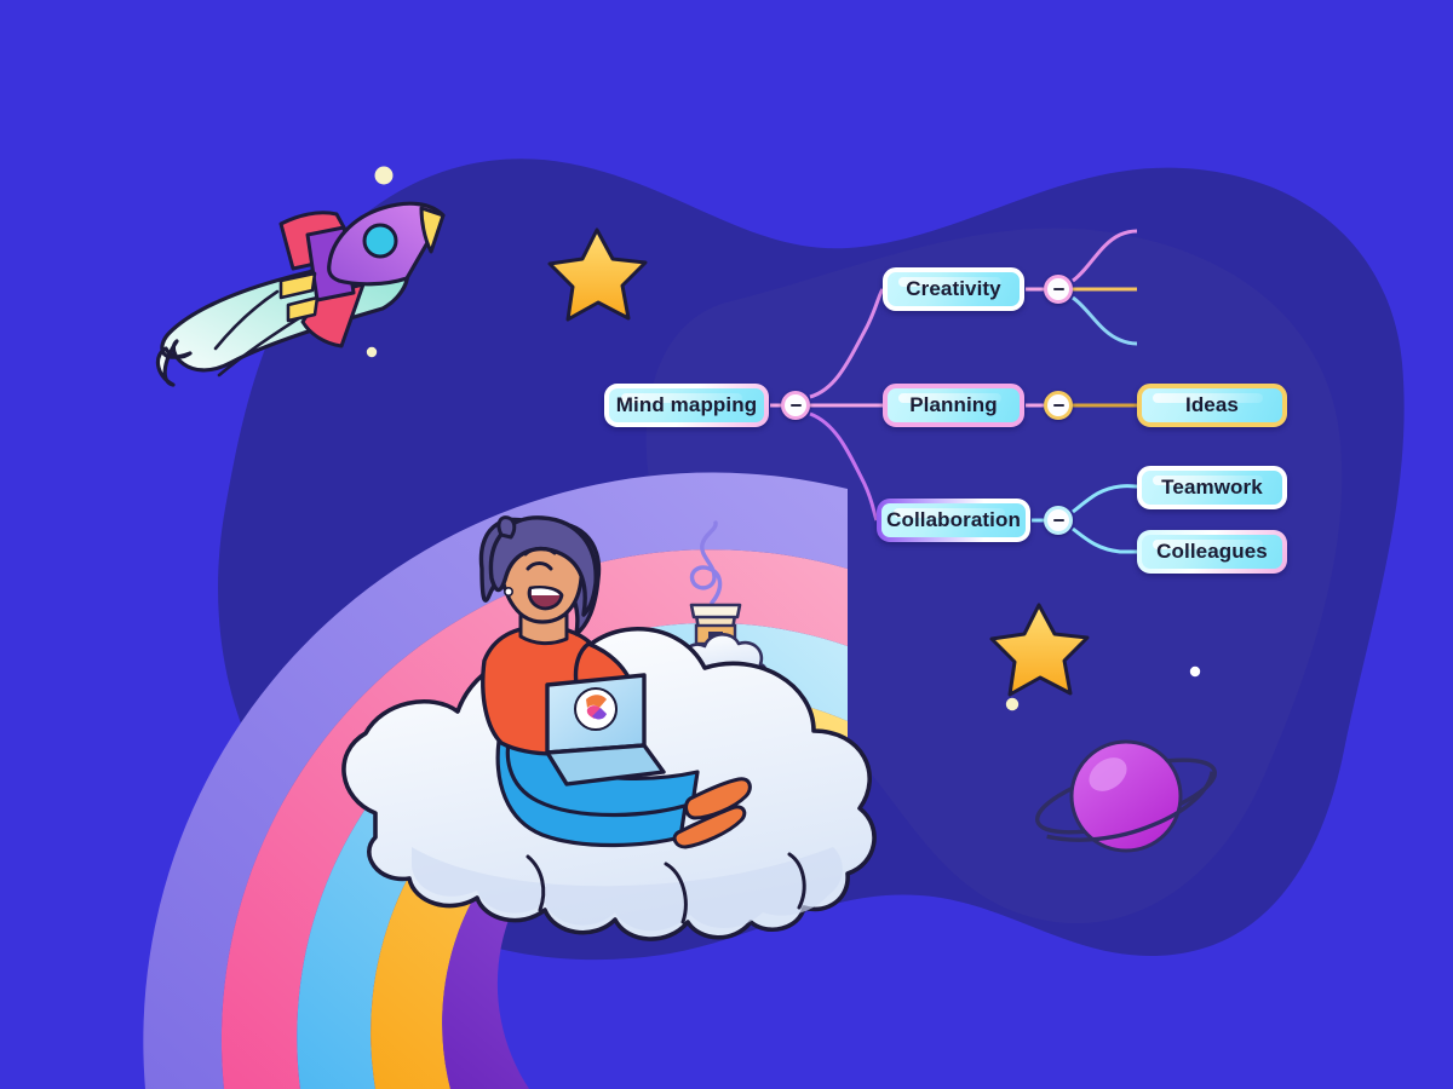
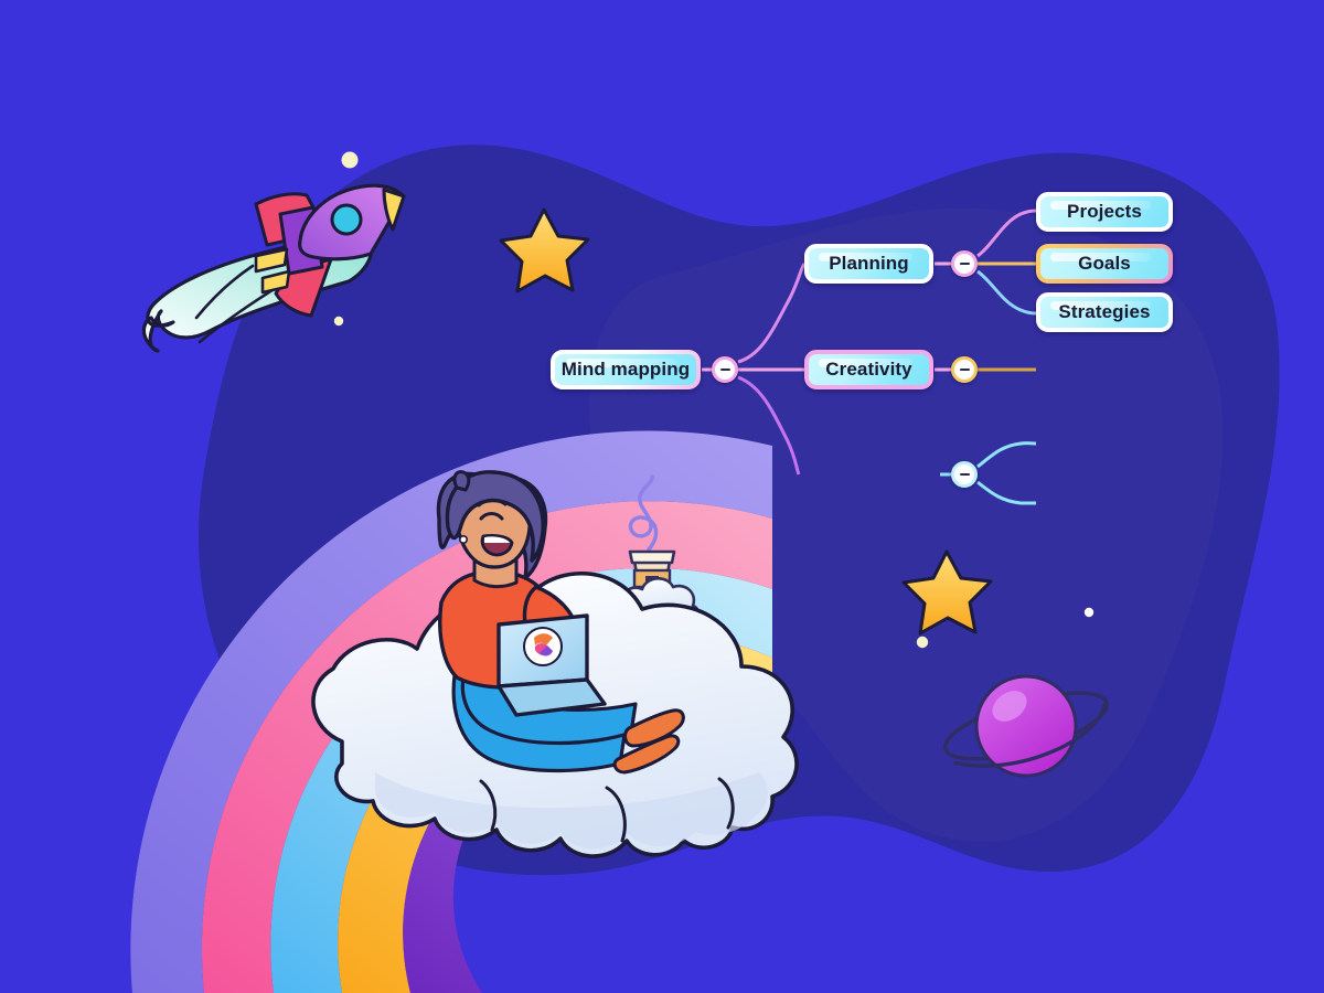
  Mind mapping
- Creativity
+ Planning
+ Projects
+ Goals
+ Strategies
- Planning
+ Creativity
- Ideas
- Collaboration
- Teamwork
- Colleagues
